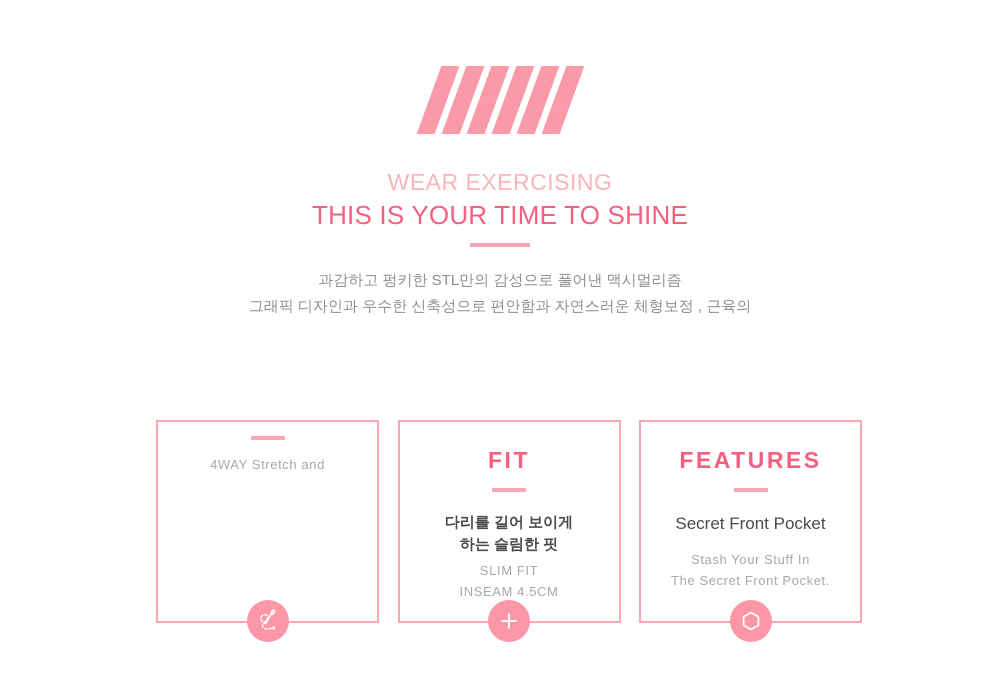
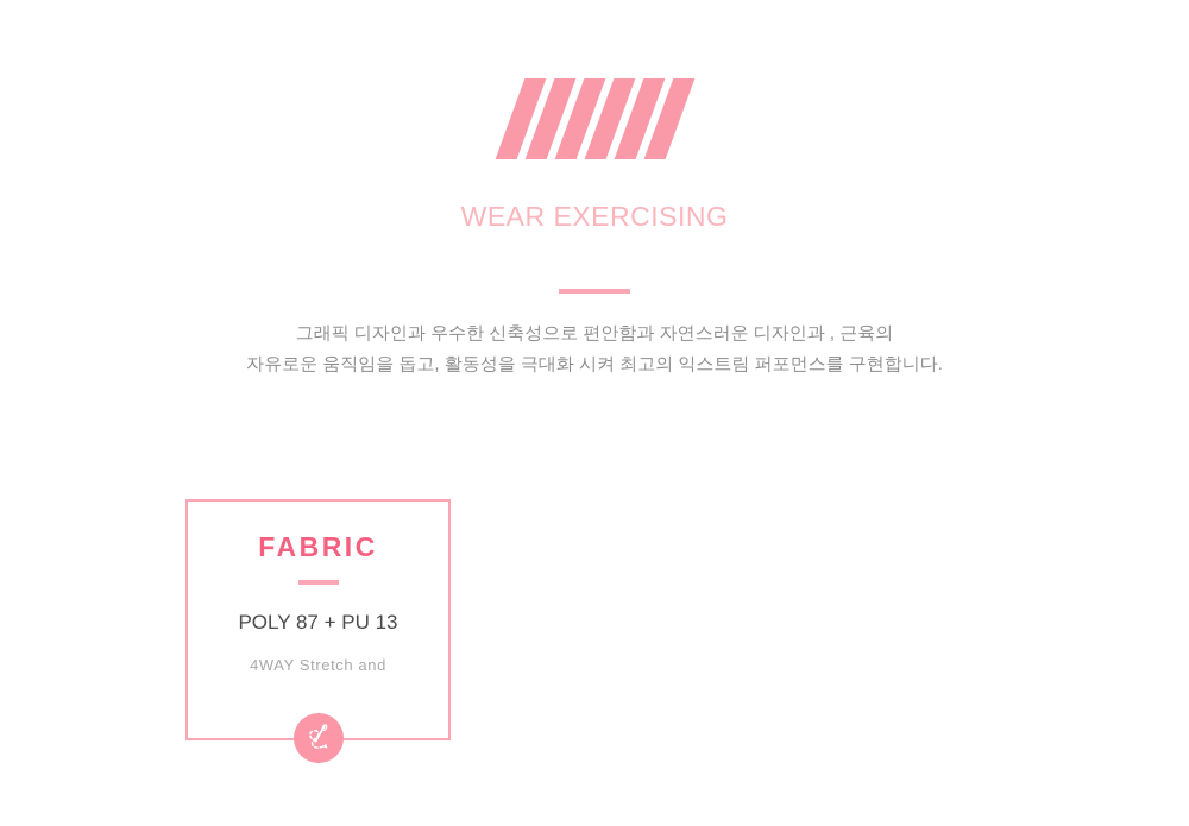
  WEAR EXERCISING
- THIS IS YOUR TIME TO SHINE
- 과감하고 펑키한 STL만의 감성으로 풀어낸 맥시멀리즘
- 그래픽 디자인과 우수한 신축성으로 편안함과 자연스러운 체형보정 , 근육의
+ 그래픽 디자인과 우수한 신축성으로 편안함과 자연스러운 디자인과 , 근육의
+ 자유로운 움직임을 돕고, 활동성을 극대화 시켜 최고의 익스트림 퍼포먼스를 구현합니다.
+ FABRIC
+ POLY 87 + PU 13
  4WAY Stretch and
- FIT
- 다리를 길어 보이게
- 하는 슬림한 핏
- SLIM FIT
- INSEAM 4.5CM
- FEATURES
- Secret Front Pocket
- Stash Your Stuff In
- The Secret Front Pocket.
